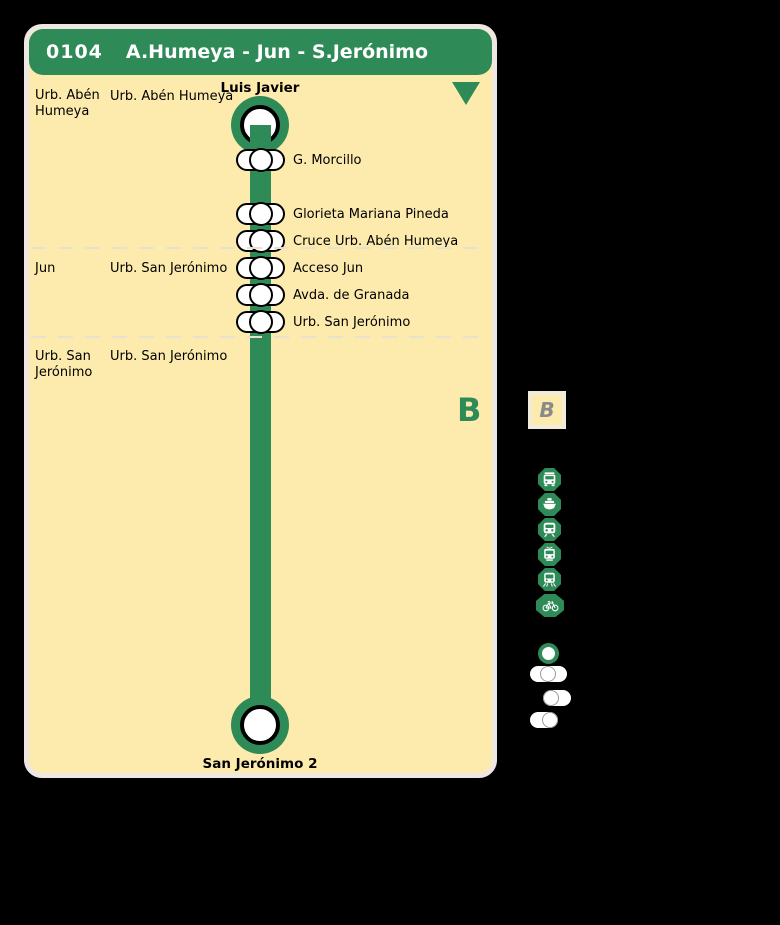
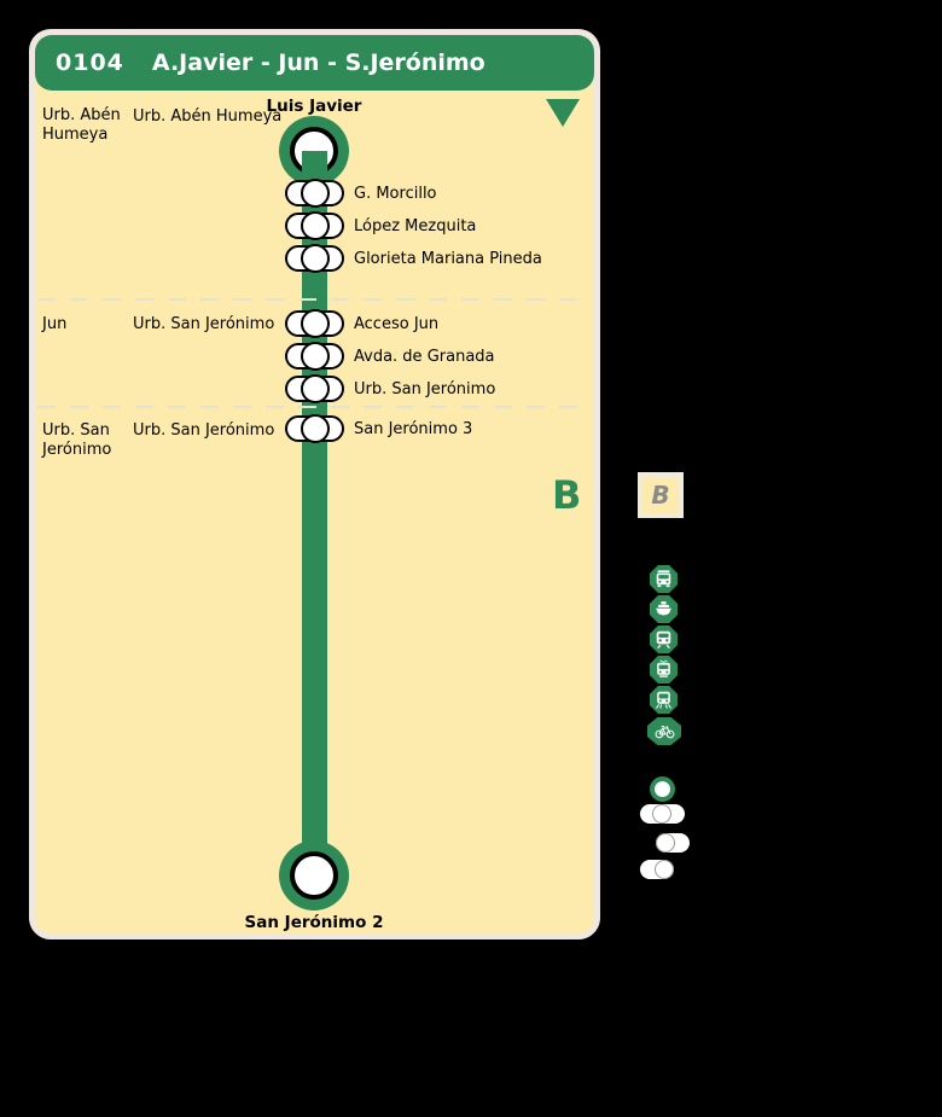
  0104
- A.Humeya - Jun - S.Jerónimo
+ A.Javier - Jun - S.Jerónimo
  Luis Javier
  Urb. Abén Humeya
  Urb. Abén Humeya
  G. Morcillo
+ López Mezquita
  Glorieta Mariana Pineda
- Cruce Urb. Abén Humeya
  Jun
  Urb. San Jerónimo
  Acceso Jun
  Avda. de Granada
  Urb. San Jerónimo
  Urb. San Jerónimo
  Urb. San Jerónimo
+ San Jerónimo 3
  B
  San Jerónimo 2
  B
